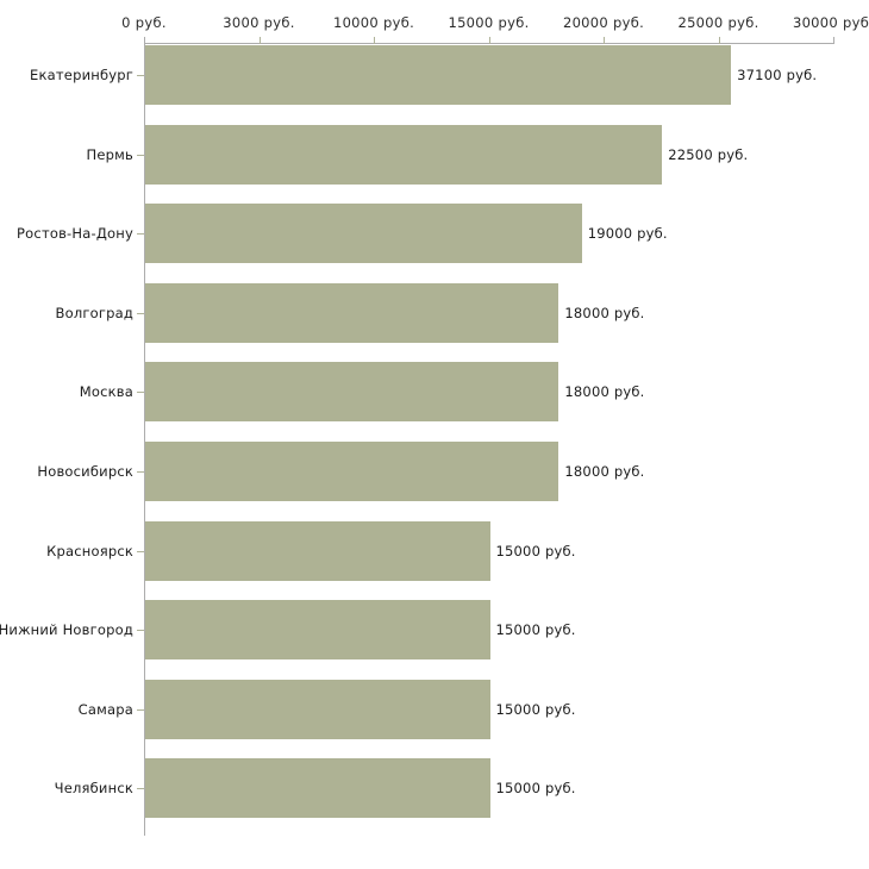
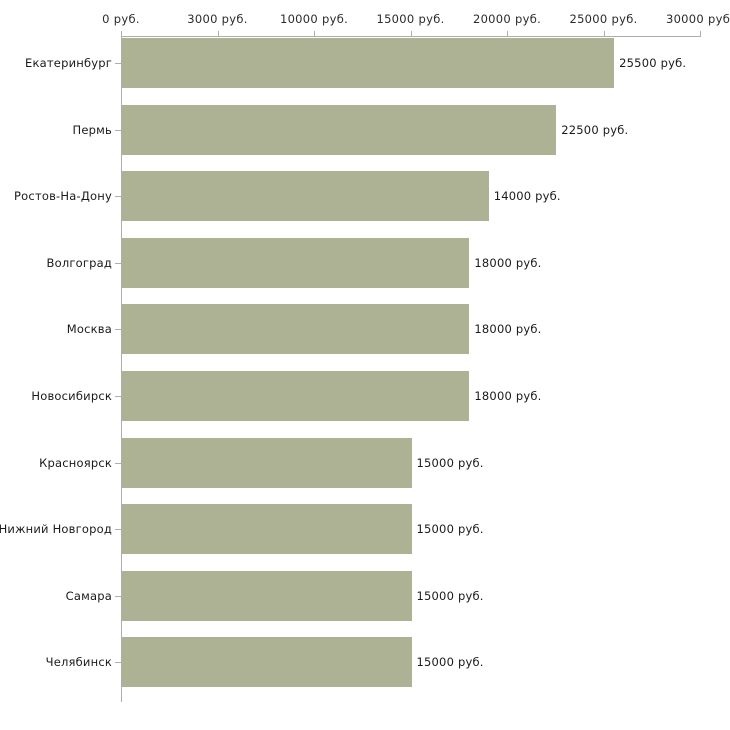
  0 руб.
  3000 руб.
  10000 руб.
  15000 руб.
  20000 руб.
  25000 руб.
  30000 руб
  Екатеринбург
  Пермь
  Ростов-На-Дону
  Волгоград
  Москва
  Новосибирск
  Красноярск
  Нижний Новгород
  Самара
  Челябинск
- 37100 руб.
+ 25500 руб.
  22500 руб.
- 19000 руб.
+ 14000 руб.
  18000 руб.
  18000 руб.
  18000 руб.
  15000 руб.
  15000 руб.
  15000 руб.
  15000 руб.
